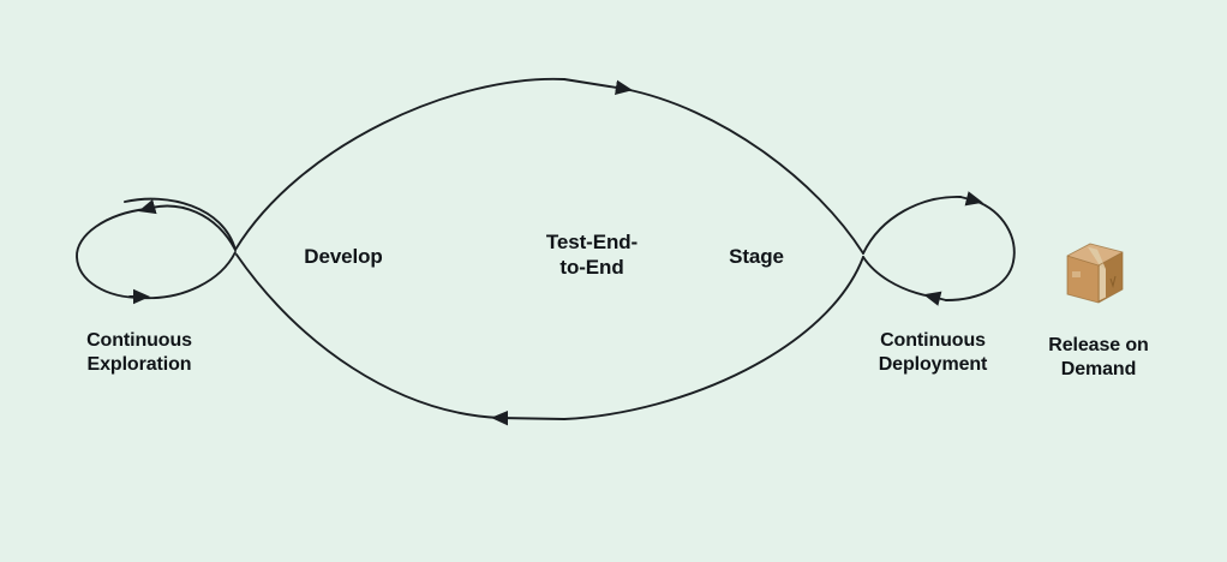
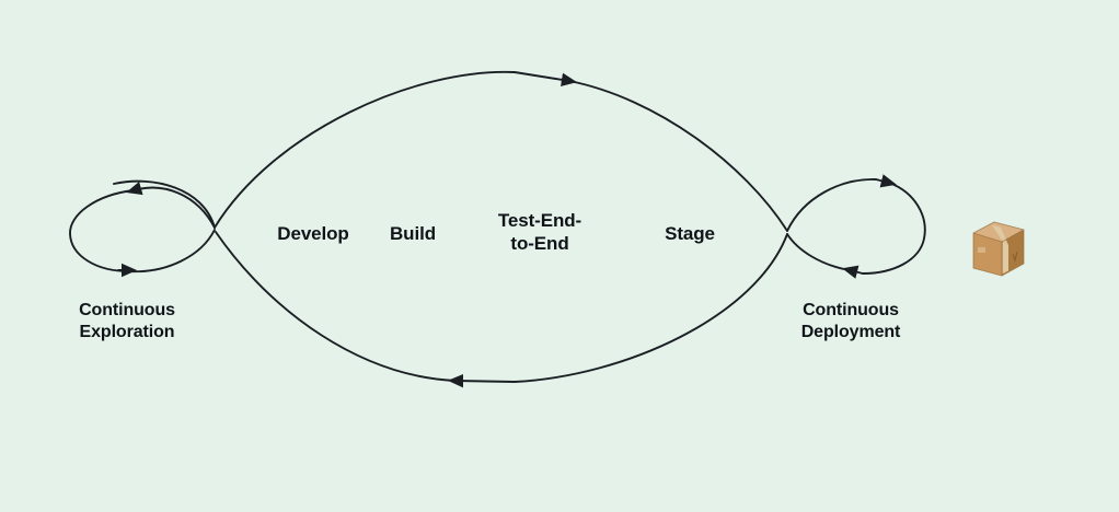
  Develop
+ Build
  Test-End-
  to-End
  Stage
  Continuous
  Exploration
  Continuous
  Deployment
- Release on
- Demand
